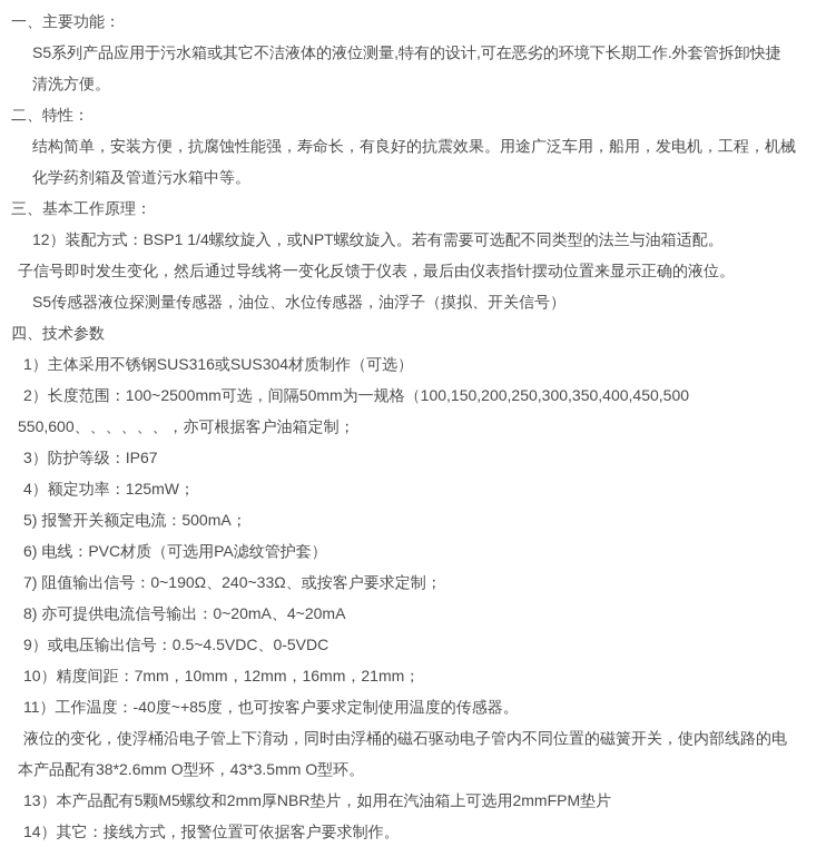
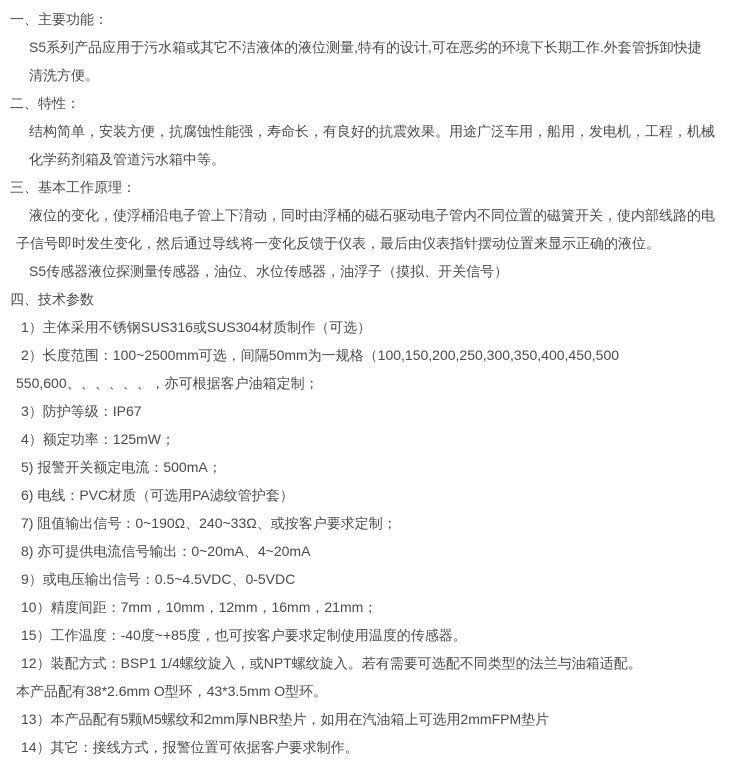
  一、主要功能：
  S5系列产品应用于污水箱或其它不洁液体的液位测量,特有的设计,可在恶劣的环境下长期工作.外套管拆卸快捷
  清洗方便。
  二、特性：
  结构简单，安装方便，抗腐蚀性能强，寿命长，有良好的抗震效果。用途广泛车用，船用，发电机，工程，机械
  化学药剂箱及管道污水箱中等。
  三、基本工作原理：
- 12）装配方式：BSP1 1/4螺纹旋入，或NPT螺纹旋入。若有需要可选配不同类型的法兰与油箱适配。
+ 液位的变化，使浮桶沿电子管上下淯动，同时由浮桶的磁石驱动电子管内不同位置的磁簧开关，使内部线路的电
  子信号即时发生变化，然后通过导线将一变化反馈于仪表，最后由仪表指针摆动位置来显示正确的液位。
  S5传感器液位探测量传感器，油位、水位传感器，油浮子（摸拟、开关信号）
  四、技术参数
  1）主体采用不锈钢SUS316或SUS304材质制作（可选）
  2）长度范围：100~2500mm可选，间隔50mm为一规格（100,150,200,250,300,350,400,450,500
  550,600、、、、、、，亦可根据客户油箱定制；
  3）防护等级：IP67
  4）额定功率：125mW；
  5) 报警开关额定电流：500mA；
  6) 电线：PVC材质（可选用PA滤纹管护套）
  7) 阻值输出信号：0~190Ω、240~33Ω、或按客户要求定制；
  8) 亦可提供电流信号输出：0~20mA、4~20mA
  9）或电压输出信号：0.5~4.5VDC、0-5VDC
  10）精度间距：7mm，10mm，12mm，16mm，21mm；
- 11）工作温度：-40度~+85度，也可按客户要求定制使用温度的传感器。
+ 15）工作温度：-40度~+85度，也可按客户要求定制使用温度的传感器。
- 液位的变化，使浮桶沿电子管上下淯动，同时由浮桶的磁石驱动电子管内不同位置的磁簧开关，使内部线路的电
+ 12）装配方式：BSP1 1/4螺纹旋入，或NPT螺纹旋入。若有需要可选配不同类型的法兰与油箱适配。
  本产品配有38*2.6mm O型环，43*3.5mm O型环。
  13）本产品配有5颗M5螺纹和2mm厚NBR垫片，如用在汽油箱上可选用2mmFPM垫片
  14）其它：接线方式，报警位置可依据客户要求制作。
